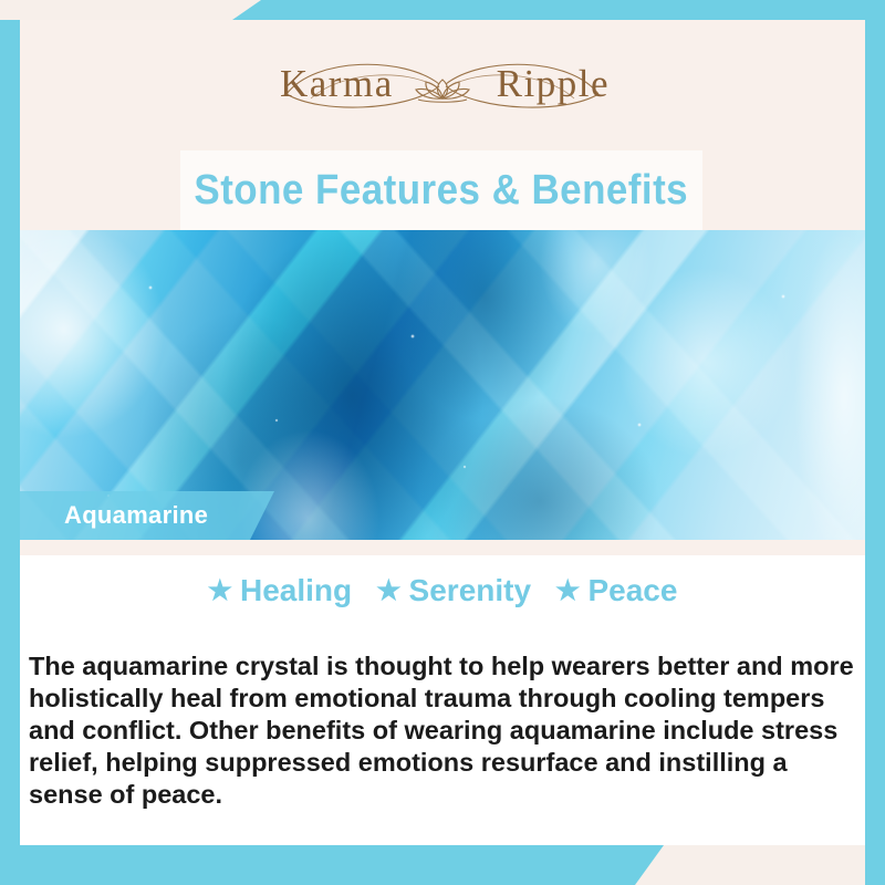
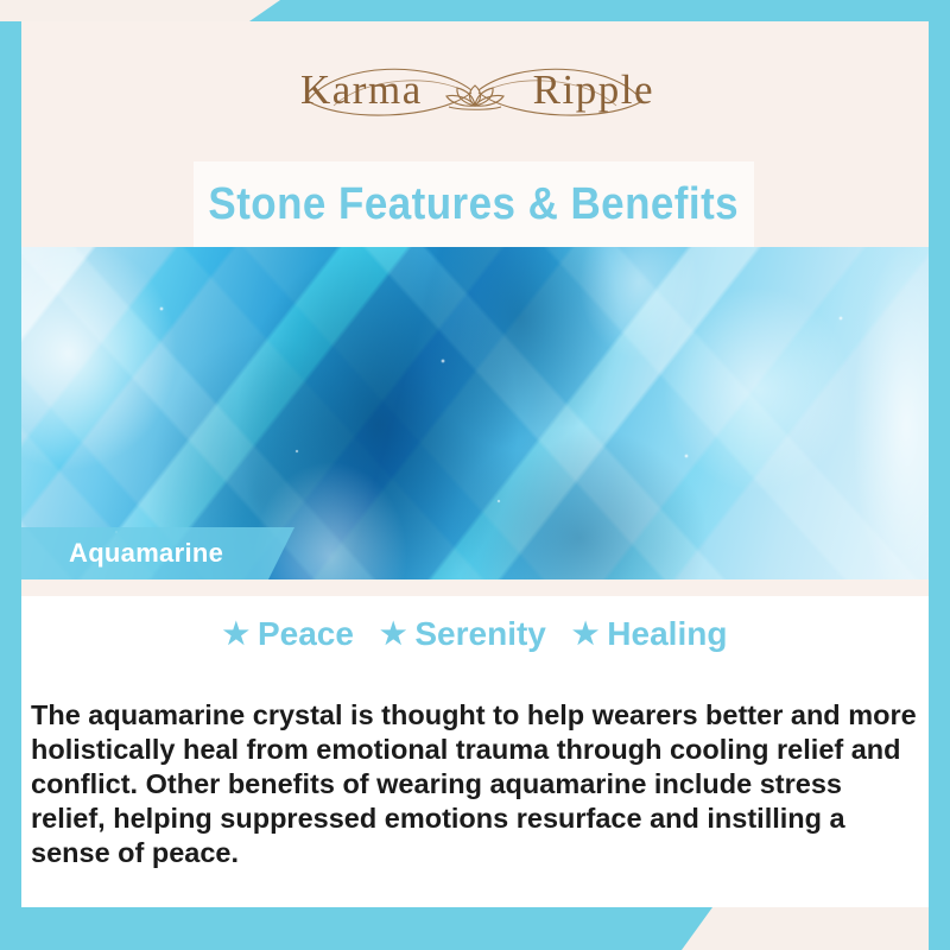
  Karma
  Ripple
  Stone Features & Benefits
  Aquamarine
  ★
- Healing
+ Peace
  ★
  Serenity
  ★
- Peace
+ Healing
- The aquamarine crystal is thought to help wearers better and more holistically heal from emotional trauma through cooling tempers and conflict. Other benefits of wearing aquamarine include stress relief, helping suppressed emotions resurface and instilling a sense of peace.
+ The aquamarine crystal is thought to help wearers better and more holistically heal from emotional trauma through cooling relief and conflict. Other benefits of wearing aquamarine include stress relief, helping suppressed emotions resurface and instilling a sense of peace.
